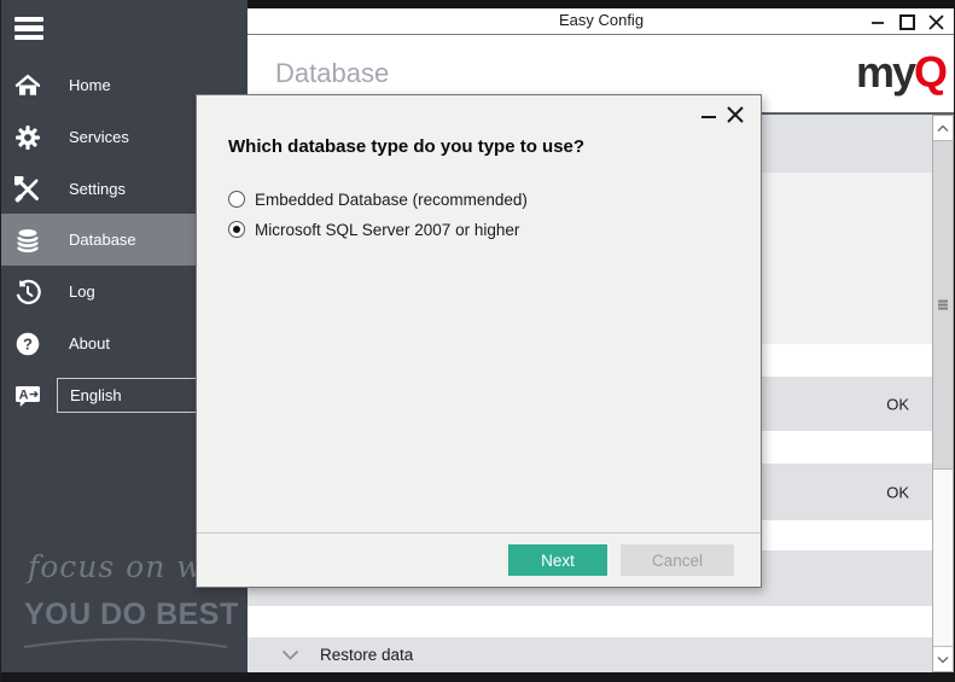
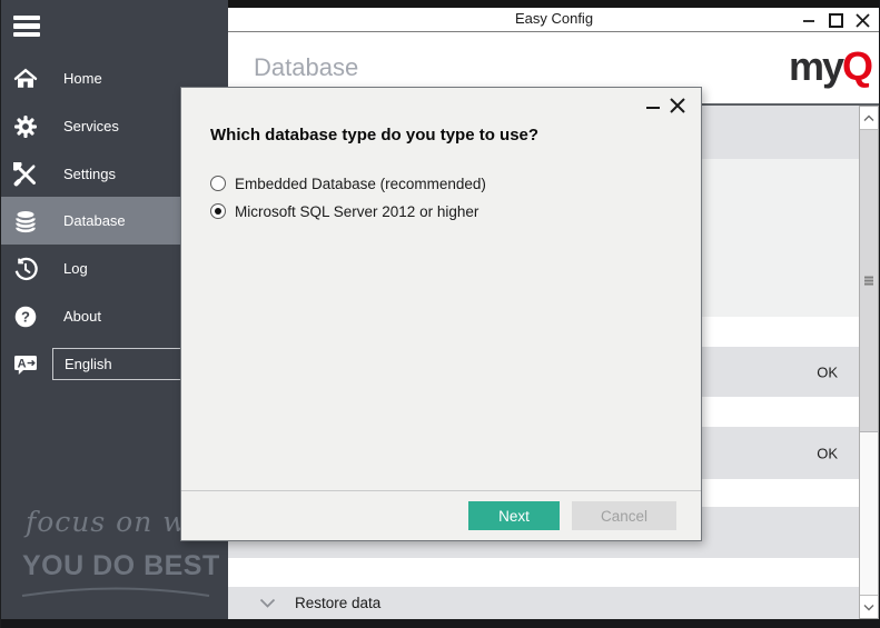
  Home
  Services
  Settings
  Database
  Log
  ?
  About
  A
  English
  focus on w
  YOU DO BEST
  Easy Config
  Database
  myQ
  OK
  OK
  Restore data
  Which database type do you type to use?
  Embedded Database (recommended)
- Microsoft SQL Server 2007 or higher
+ Microsoft SQL Server 2012 or higher
  Next
  Cancel
